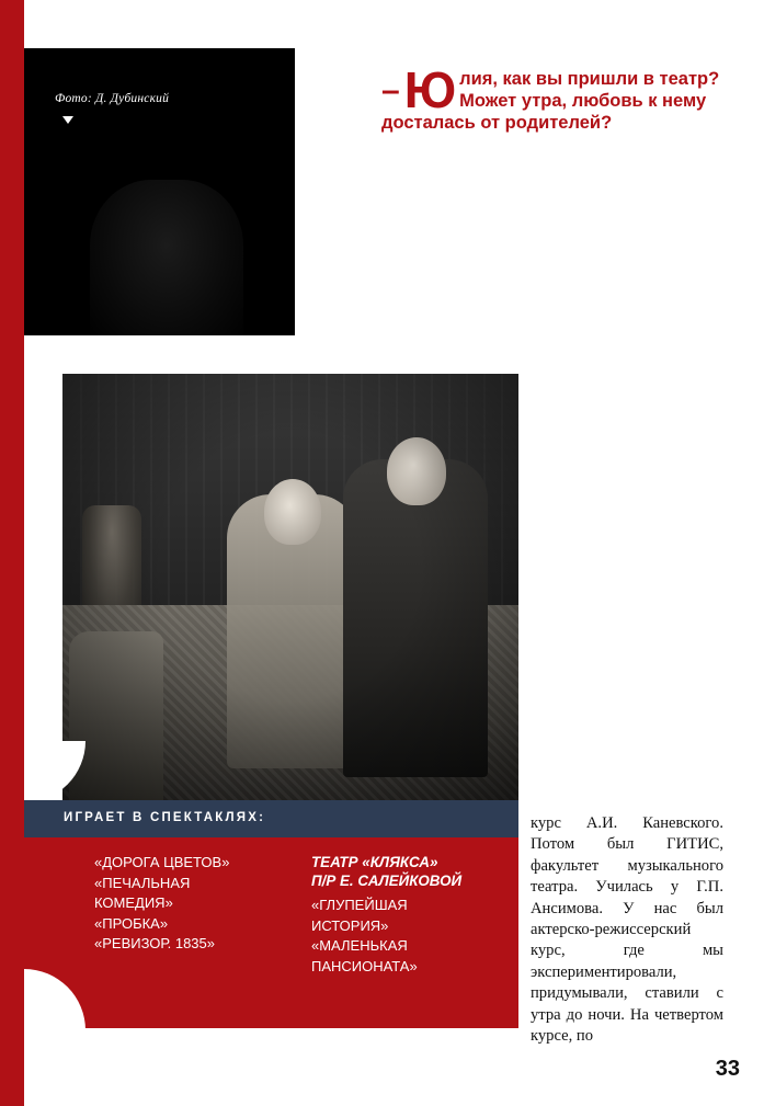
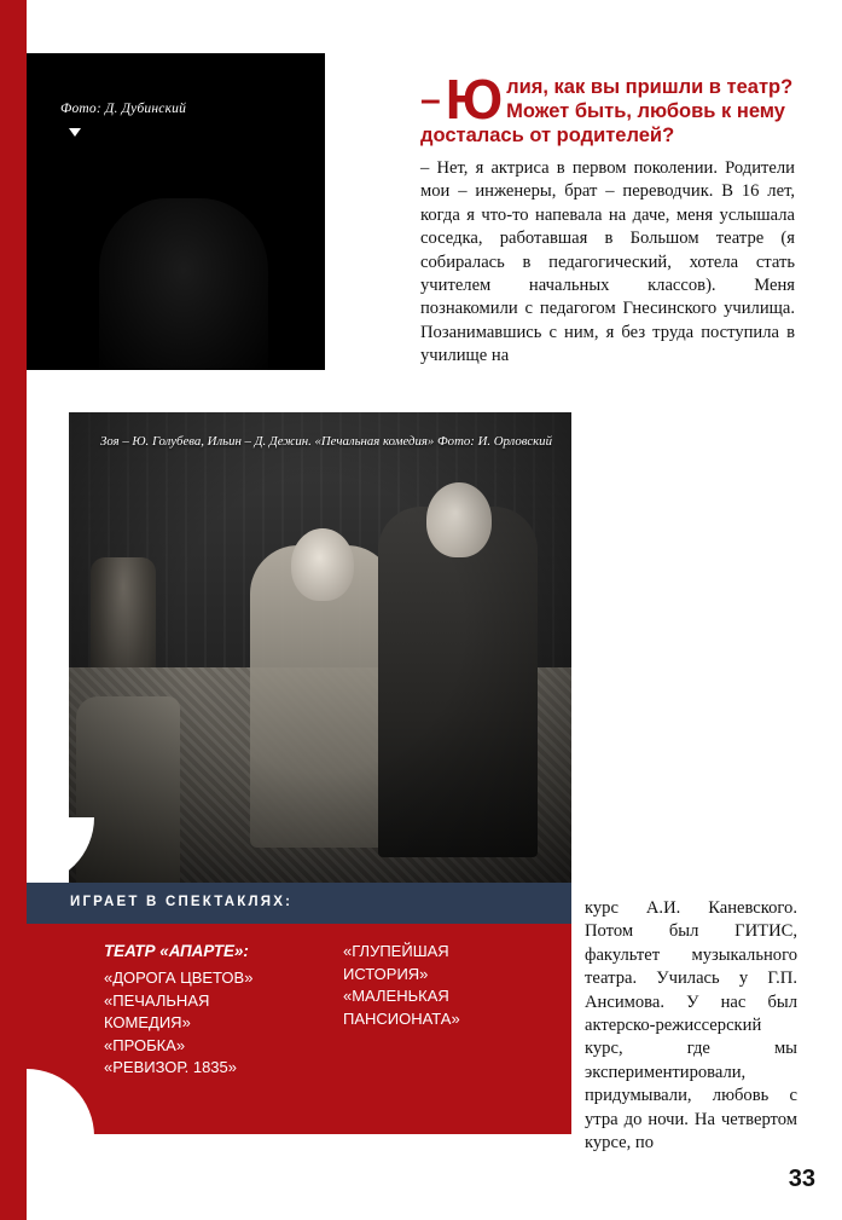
  Фото: Д. Дубинский
  –
  Ю
- лия, как вы пришли в театр? Может утра, любовь к нему досталась от родителей?
+ лия, как вы пришли в театр? Может быть, любовь к нему досталась от родителей?
+ – Нет, я актриса в первом поколении. Родители мои – инженеры, брат – переводчик. В 16 лет, когда я что-то напевала на даче, меня услышала соседка, работавшая в Большом театре (я собиралась в педагогический, хотела стать учителем начальных классов). Меня познакомили с педагогом Гнесинского училища. Позанимавшись с ним, я без труда поступила в училище на
+ Зоя – Ю. Голубева, Ильин – Д. Дежин. «Печальная комедия» Фото: И. Орловский
  ИГРАЕТ В СПЕКТАКЛЯХ:
+ ТЕАТР «АПАРТЕ»:
  «ДОРОГА ЦВЕТОВ»
  «ПЕЧАЛЬНАЯ
  КОМЕДИЯ»
  «ПРОБКА»
  «РЕВИЗОР. 1835»
- ТЕАТР «КЛЯКСА»
- П/Р Е. САЛЕЙКОВОЙ
  «ГЛУПЕЙШАЯ
  ИСТОРИЯ»
  «МАЛЕНЬКАЯ
  ПАНСИОНАТА»
- курс А.И. Каневского. Потом был ГИТИС, факультет музыкального театра. Училась у Г.П. Ансимова. У нас был актерско-режиссерский курс, где мы экспериментировали, придумывали, ставили с утра до ночи. На четвертом курсе, по
+ курс А.И. Каневского. Потом был ГИТИС, факультет музыкального театра. Училась у Г.П. Ансимова. У нас был актерско-режиссерский курс, где мы экспериментировали, придумывали, любовь с утра до ночи. На четвертом курсе, по
  33
